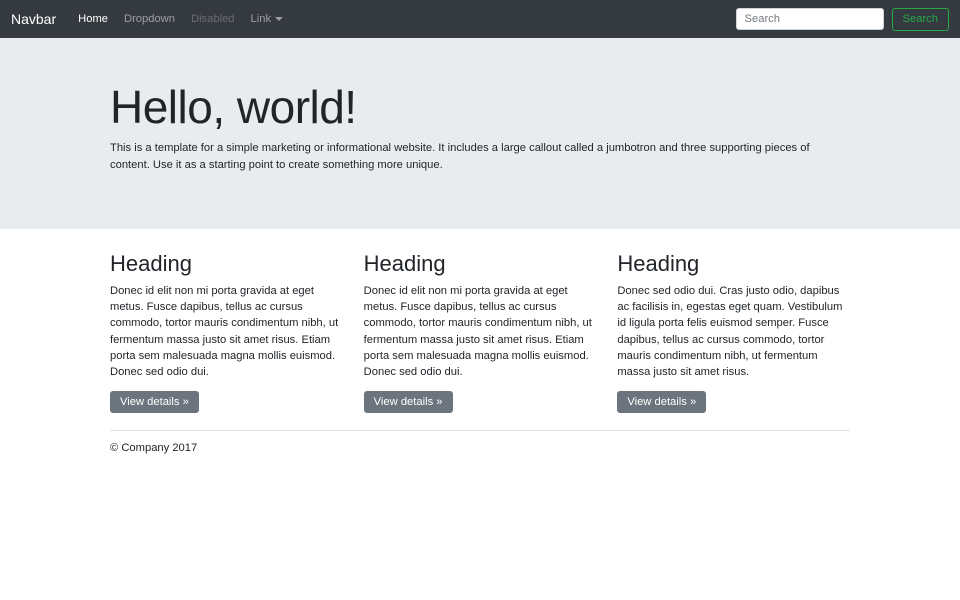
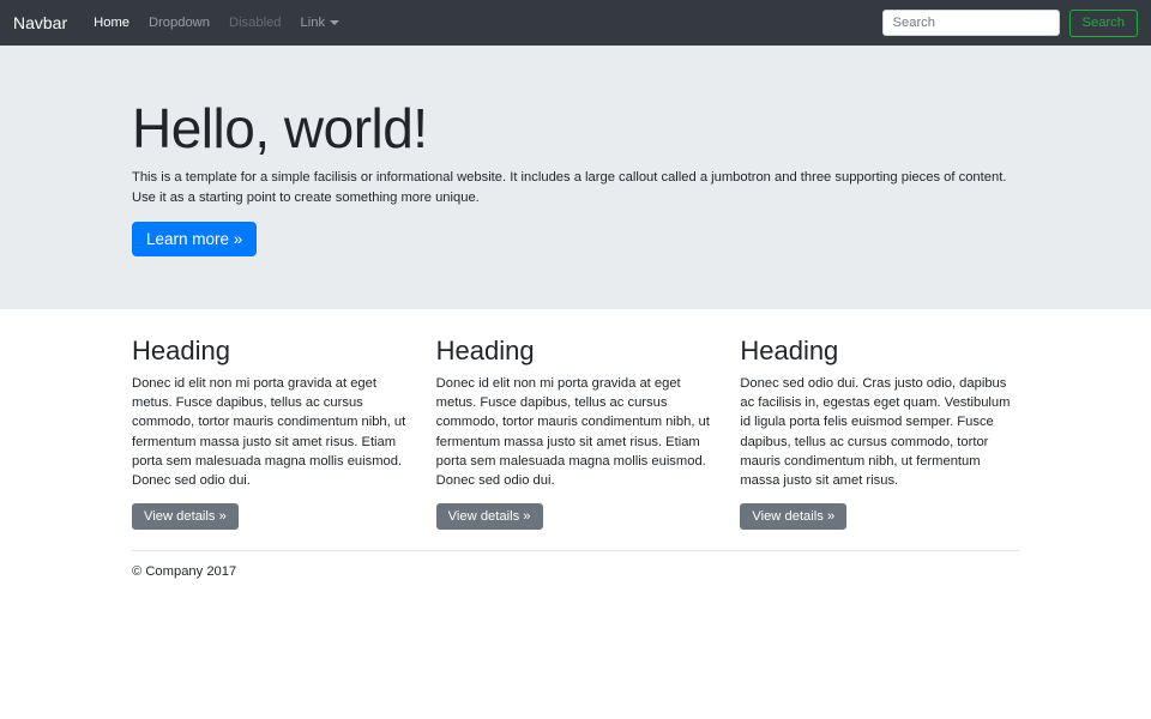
  Navbar
  Home
  Dropdown
  Disabled
  Link
  Search
  Search
  Hello, world!
- This is a template for a simple marketing or informational website. It includes a large callout called a jumbotron and three supporting pieces of content. Use it as a starting point to create something more unique.
+ This is a template for a simple facilisis or informational website. It includes a large callout called a jumbotron and three supporting pieces of content. Use it as a starting point to create something more unique.
+ Learn more »
  Heading
  Donec id elit non mi porta gravida at eget metus. Fusce dapibus, tellus ac cursus commodo, tortor mauris condimentum nibh, ut fermentum massa justo sit amet risus. Etiam porta sem malesuada magna mollis euismod. Donec sed odio dui.
  View details »
  Heading
  Donec id elit non mi porta gravida at eget metus. Fusce dapibus, tellus ac cursus commodo, tortor mauris condimentum nibh, ut fermentum massa justo sit amet risus. Etiam porta sem malesuada magna mollis euismod. Donec sed odio dui.
  View details »
  Heading
  Donec sed odio dui. Cras justo odio, dapibus ac facilisis in, egestas eget quam. Vestibulum id ligula porta felis euismod semper. Fusce dapibus, tellus ac cursus commodo, tortor mauris condimentum nibh, ut fermentum massa justo sit amet risus.
  View details »
  © Company 2017
